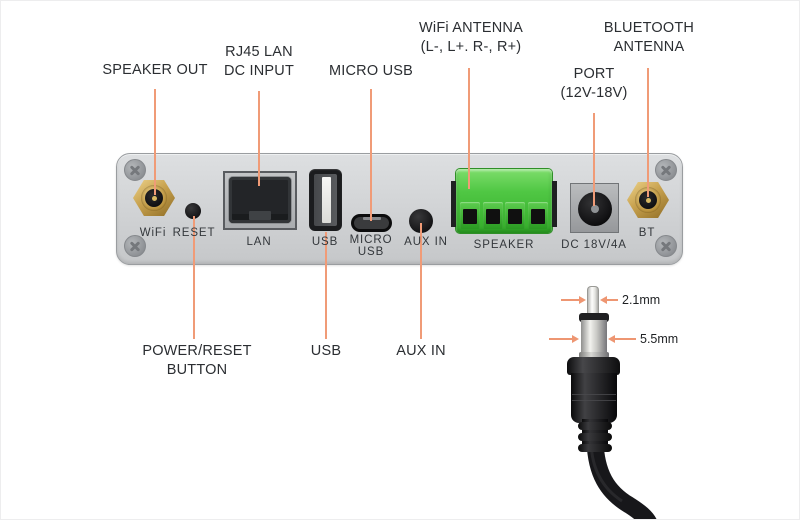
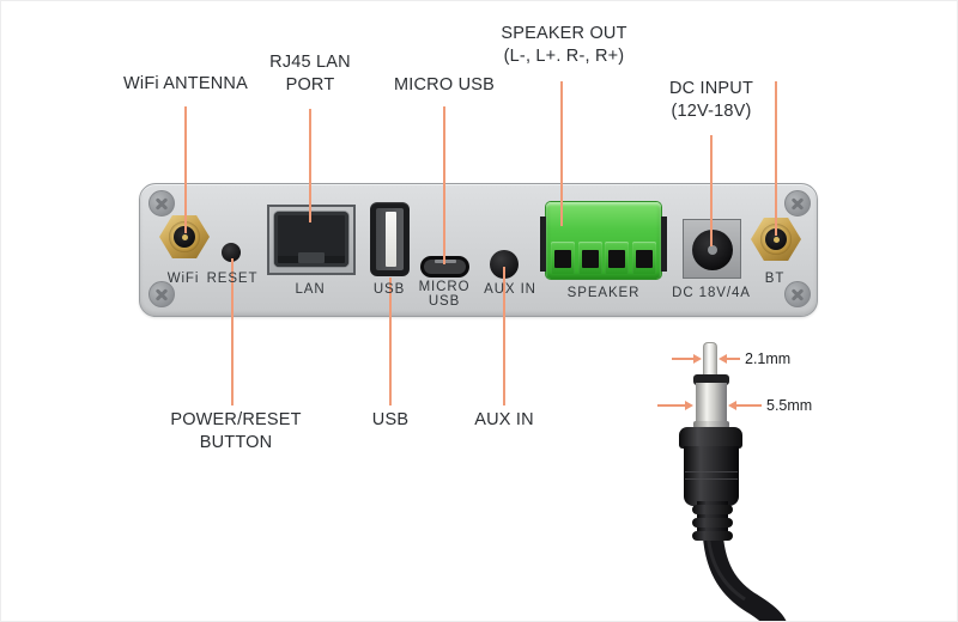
- SPEAKER OUT
+ WiFi ANTENNA
  RJ45 LAN
- DC INPUT
+ PORT
  MICRO USB
- WiFi ANTENNA
+ SPEAKER OUT
  (L-, L+. R-, R+)
- PORT
+ DC INPUT
  (12V-18V)
- BLUETOOTH
- ANTENNA
  POWER/RESET
  BUTTON
  USB
  AUX IN
  WiFi
  RESET
  LAN
  USB
  MICRO
  USB
  AUX IN
  SPEAKER
  DC 18V/4A
  BT
  2.1mm
  5.5mm
